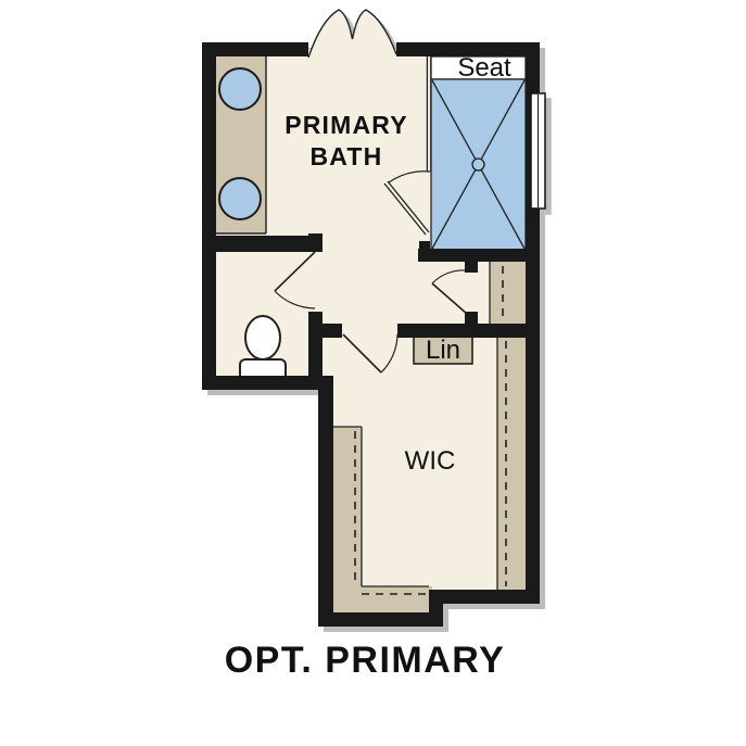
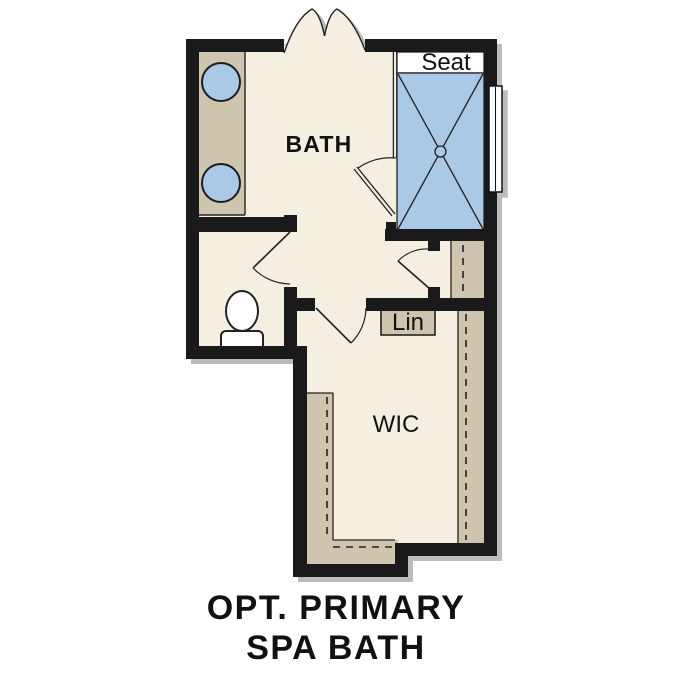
- PRIMARY
  BATH
  Seat
  Lin
  WIC
  OPT. PRIMARY
+ SPA BATH
